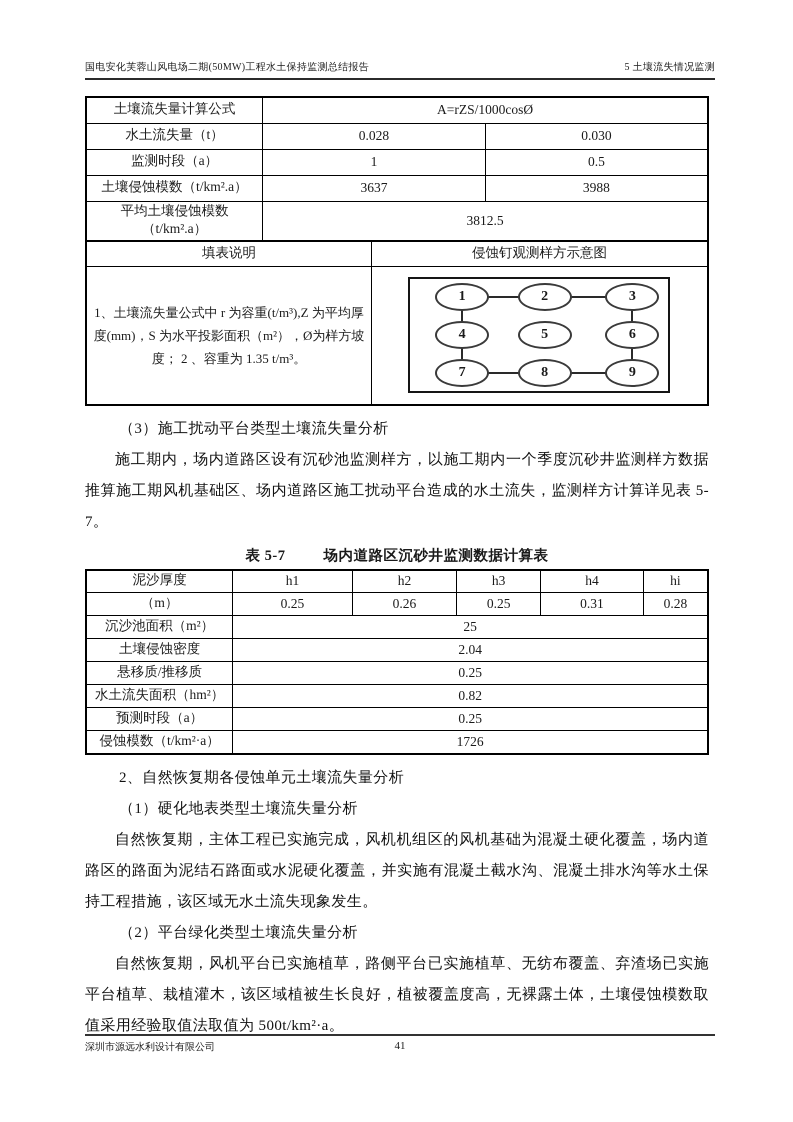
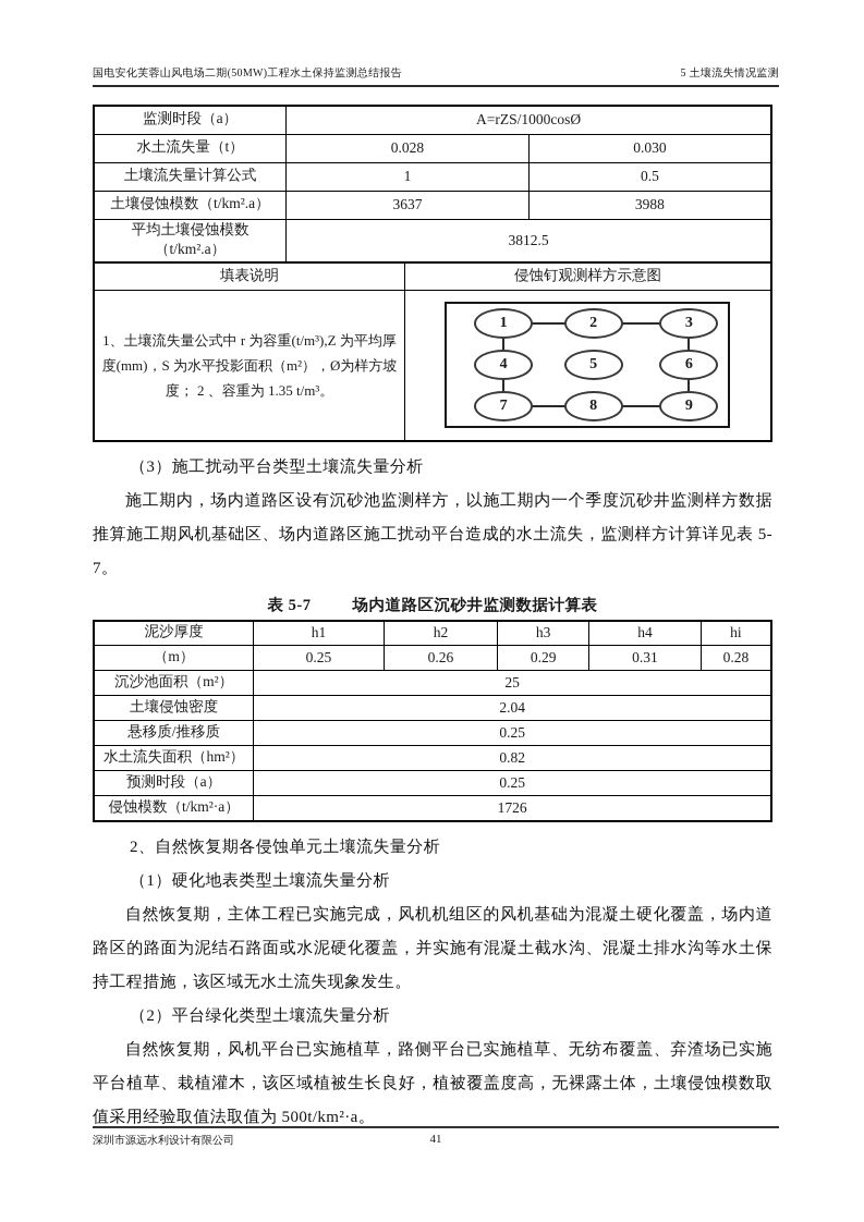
  国电安化芙蓉山风电场二期(50MW)工程水土保持监测总结报告
  5 土壤流失情况监测
- 土壤流失量计算公式	A=rZS/1000cosØ
+ 监测时段（a）	A=rZS/1000cosØ
  水土流失量（t）	0.028	0.030
- 监测时段（a）	1	0.5
+ 土壤流失量计算公式	1	0.5
  土壤侵蚀模数（t/km².a）	3637	3988
  平均土壤侵蚀模数（t/km².a）	3812.5
  填表说明	侵蚀钉观测样方示意图
  1、土壤流失量公式中 r 为容重(t/m³),Z 为平均厚度(mm)，S 为水平投影面积（m²），Ø为样方坡度； 2 、容重为 1.35 t/m³。	1 2 3 4 5 6 7 8 9
  （3）施工扰动平台类型土壤流失量分析
  施工期内，场内道路区设有沉砂池监测样方，以施工期内一个季度沉砂井监测样方数据推算施工期风机基础区、场内道路区施工扰动平台造成的水土流失，监测样方计算详见表 5-7。
  表 5-7
  场内道路区沉砂井监测数据计算表
  泥沙厚度	h1	h2	h3	h4	hi
- （m）	0.25	0.26	0.25	0.31	0.28
+ （m）	0.25	0.26	0.29	0.31	0.28
  沉沙池面积（m²）	25
  土壤侵蚀密度	2.04
  悬移质/推移质	0.25
  水土流失面积（hm²）	0.82
  预测时段（a）	0.25
  侵蚀模数（t/km²·a）	1726
  2、自然恢复期各侵蚀单元土壤流失量分析
  （1）硬化地表类型土壤流失量分析
  自然恢复期，主体工程已实施完成，风机机组区的风机基础为混凝土硬化覆盖，场内道路区的路面为泥结石路面或水泥硬化覆盖，并实施有混凝土截水沟、混凝土排水沟等水土保持工程措施，该区域无水土流失现象发生。
  （2）平台绿化类型土壤流失量分析
  自然恢复期，风机平台已实施植草，路侧平台已实施植草、无纺布覆盖、弃渣场已实施平台植草、栽植灌木，该区域植被生长良好，植被覆盖度高，无裸露土体，土壤侵蚀模数取值采用经验取值法取值为 500t/km²·a。
  深圳市源远水利设计有限公司
  41
